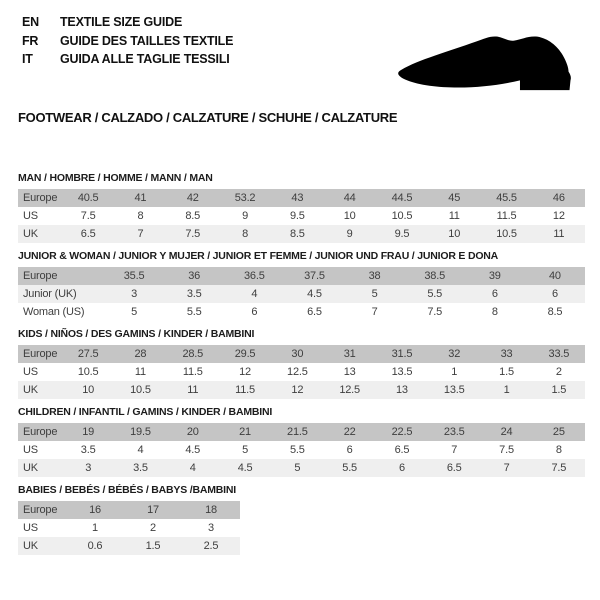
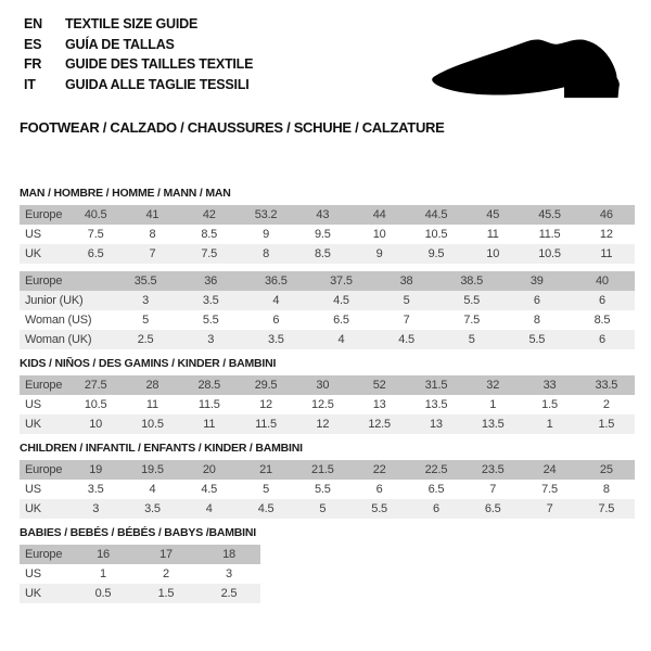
  EN
  TEXTILE SIZE GUIDE
+ ES
+ GUÍA DE TALLAS
  FR
  GUIDE DES TAILLES TEXTILE
  IT
  GUIDA ALLE TAGLIE TESSILI
- FOOTWEAR / CALZADO / CALZATURE / SCHUHE / CALZATURE
+ FOOTWEAR / CALZADO / CHAUSSURES / SCHUHE / CALZATURE
  MAN / HOMBRE / HOMME / MANN / MAN
  Europe	40.5	41	42	53.2	43	44	44.5	45	45.5	46
  US	7.5	8	8.5	9	9.5	10	10.5	11	11.5	12
  UK	6.5	7	7.5	8	8.5	9	9.5	10	10.5	11
- JUNIOR & WOMAN / JUNIOR Y MUJER / JUNIOR ET FEMME / JUNIOR UND FRAU / JUNIOR E DONA
  Europe	35.5	36	36.5	37.5	38	38.5	39	40
  Junior (UK)	3	3.5	4	4.5	5	5.5	6	6
  Woman (US)	5	5.5	6	6.5	7	7.5	8	8.5
+ Woman (UK)	2.5	3	3.5	4	4.5	5	5.5	6
  KIDS / NIÑOS / DES GAMINS / KINDER / BAMBINI
- Europe	27.5	28	28.5	29.5	30	31	31.5	32	33	33.5
+ Europe	27.5	28	28.5	29.5	30	52	31.5	32	33	33.5
  US	10.5	11	11.5	12	12.5	13	13.5	1	1.5	2
  UK	10	10.5	11	11.5	12	12.5	13	13.5	1	1.5
- CHILDREN / INFANTIL / GAMINS / KINDER / BAMBINI
+ CHILDREN / INFANTIL / ENFANTS / KINDER / BAMBINI
  Europe	19	19.5	20	21	21.5	22	22.5	23.5	24	25
  US	3.5	4	4.5	5	5.5	6	6.5	7	7.5	8
  UK	3	3.5	4	4.5	5	5.5	6	6.5	7	7.5
  BABIES / BEBÉS / BÉBÉS / BABYS /BAMBINI
  Europe	16	17	18
  US	1	2	3
- UK	0.6	1.5	2.5
+ UK	0.5	1.5	2.5
